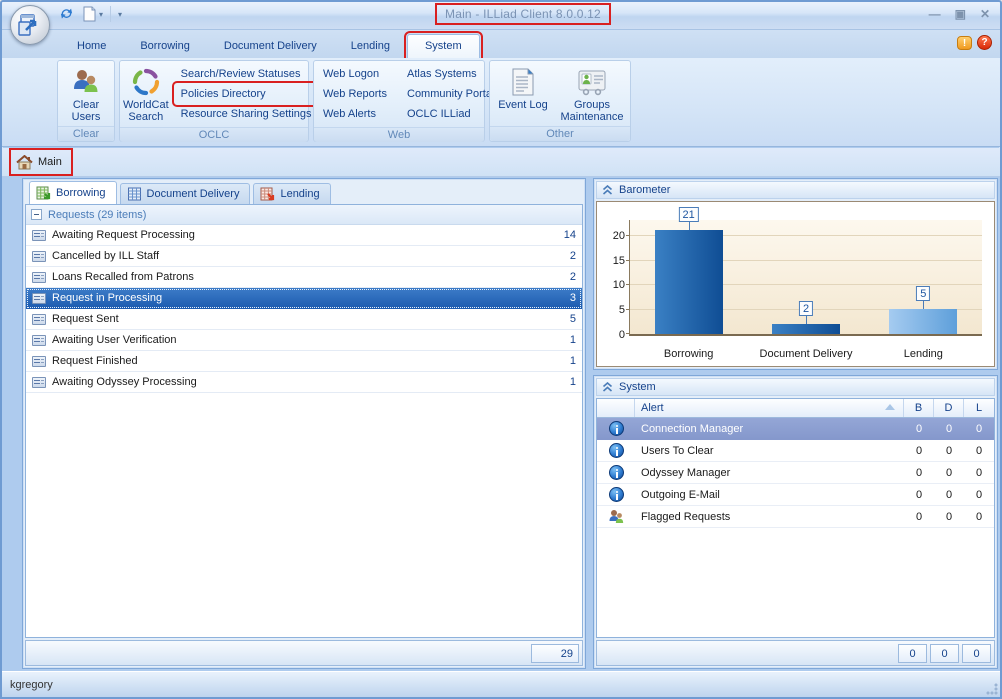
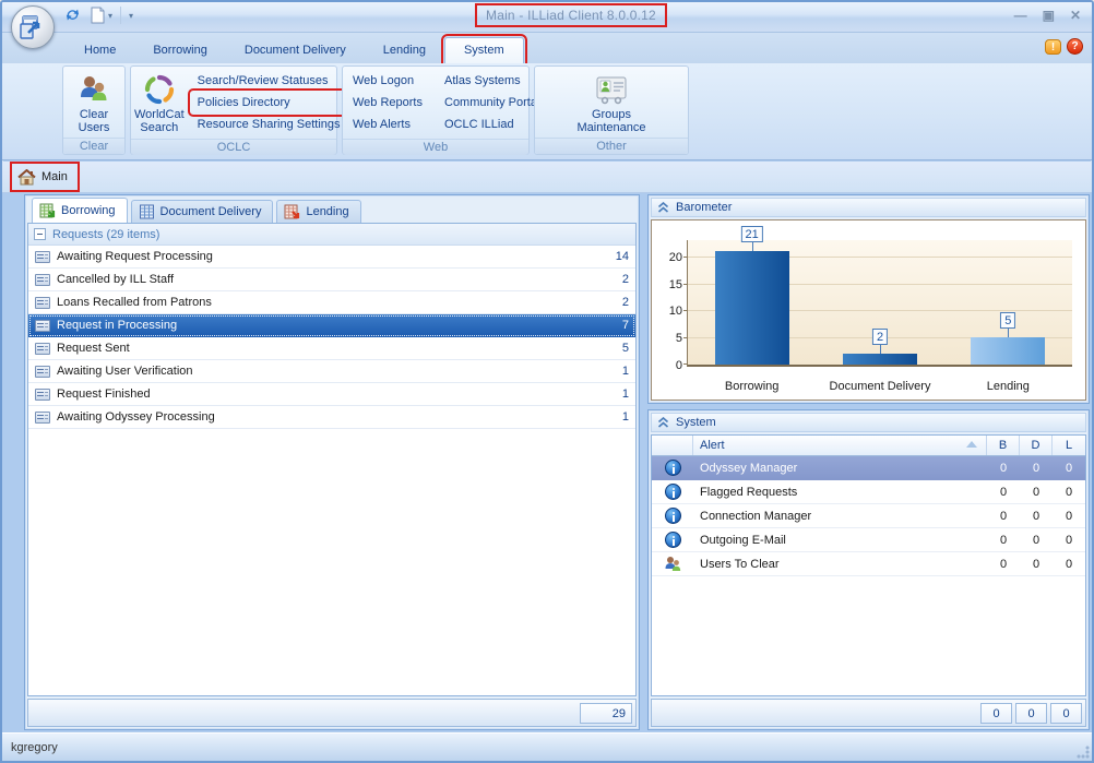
  ▾
  ▾
  Main - ILLiad Client 8.0.0.12
  —
  ▣
  ✕
  Home
  Borrowing
  Document Delivery
  Lending
  System
  !
  ?
  Clear Users
  Clear
  WorldCat Search
  Search/Review Statuses
  Policies Directory
  Resource Sharing Settings
  OCLC
  Web Logon
  Web Reports
  Web Alerts
  Atlas Systems
  Community Port
  OCLC ILLiad
  Web
- Event Log
  Groups Maintenance
  Other
  Main
  Borrowing
  Document Delivery
  Lending
  Requests (29 items)
  Awaiting Request Processing
  14
  Cancelled by ILL Staff
  2
  Loans Recalled from Patrons
  2
  Request in Processing
- 3
+ 7
  Request Sent
  5
  Awaiting User Verification
  1
  Request Finished
  1
  Awaiting Odyssey Processing
  1
  29
  Barometer
  0
  5
  10
  15
  20
  21
  Borrowing
  2
  Document Delivery
  5
  Lending
  System
  Alert
  B
  D
  L
- Connection Manager
+ Odyssey Manager
  0
  0
  0
- Users To Clear
+ Flagged Requests
  0
  0
  0
- Odyssey Manager
+ Connection Manager
  0
  0
  0
  Outgoing E-Mail
  0
  0
  0
- Flagged Requests
+ Users To Clear
  0
  0
  0
  0
  0
  0
  kgregory
